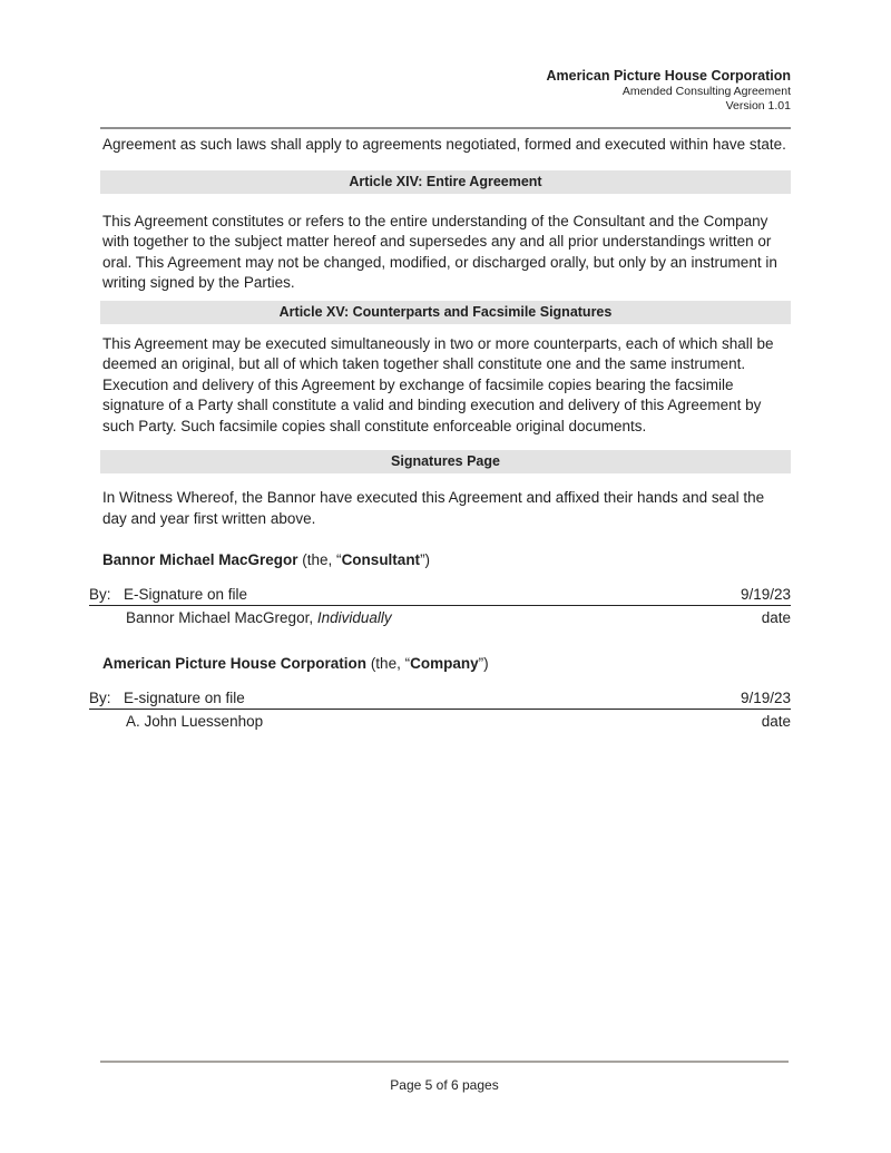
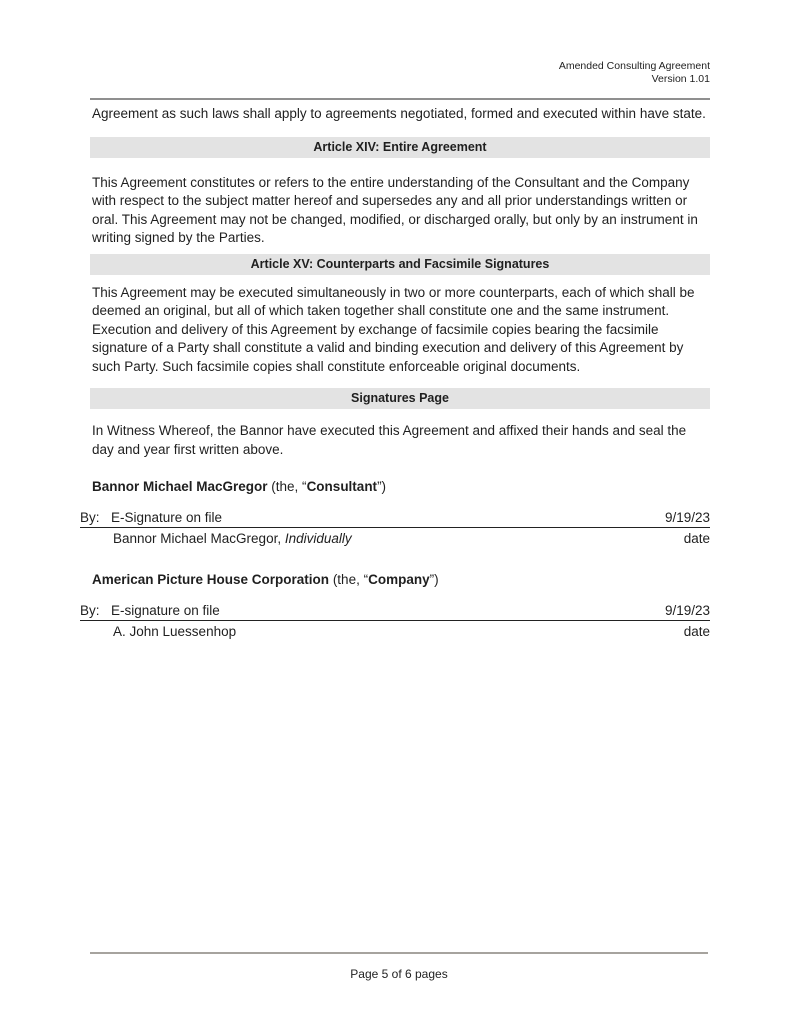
- American Picture House Corporation
  Amended Consulting Agreement
  Version 1.01
  Agreement as such laws shall apply to agreements negotiated, formed and executed within have state.
  Article XIV: Entire Agreement
- This Agreement constitutes or refers to the entire understanding of the Consultant and the Company with together to the subject matter hereof and supersedes any and all prior understandings written or oral. This Agreement may not be changed, modified, or discharged orally, but only by an instrument in writing signed by the Parties.
+ This Agreement constitutes or refers to the entire understanding of the Consultant and the Company with respect to the subject matter hereof and supersedes any and all prior understandings written or oral. This Agreement may not be changed, modified, or discharged orally, but only by an instrument in writing signed by the Parties.
  Article XV: Counterparts and Facsimile Signatures
  This Agreement may be executed simultaneously in two or more counterparts, each of which shall be deemed an original, but all of which taken together shall constitute one and the same instrument. Execution and delivery of this Agreement by exchange of facsimile copies bearing the facsimile signature of a Party shall constitute a valid and binding execution and delivery of this Agreement by such Party. Such facsimile copies shall constitute enforceable original documents.
  Signatures Page
  In Witness Whereof, the Bannor have executed this Agreement and affixed their hands and seal the day and year first written above.
  Bannor Michael MacGregor (the, “Consultant”)
  By:
  E-Signature on file
  9/19/23
  Bannor Michael MacGregor, Individually
  date
  American Picture House Corporation (the, “Company”)
  By:
  E-signature on file
  9/19/23
  A. John Luessenhop
  date
  Page 5 of 6 pages
